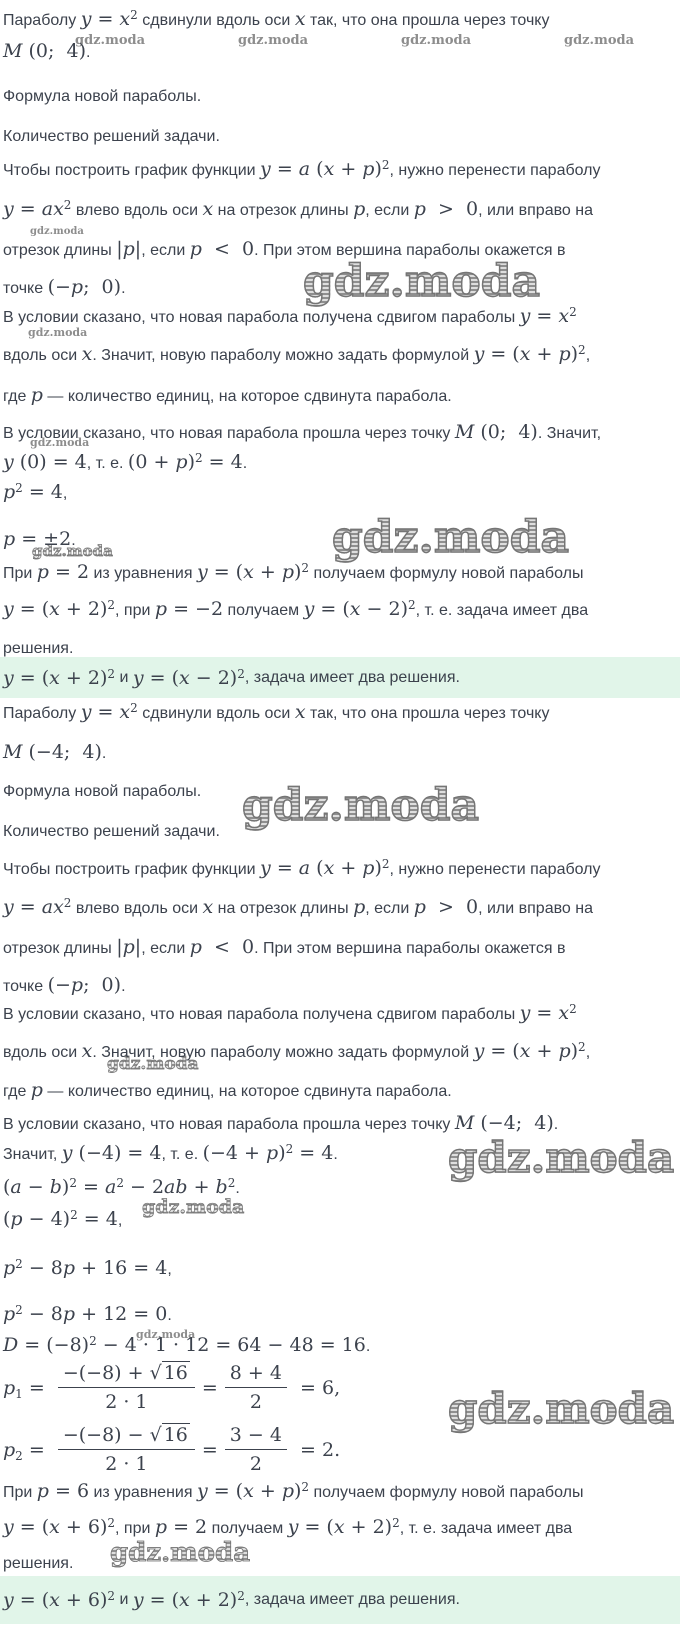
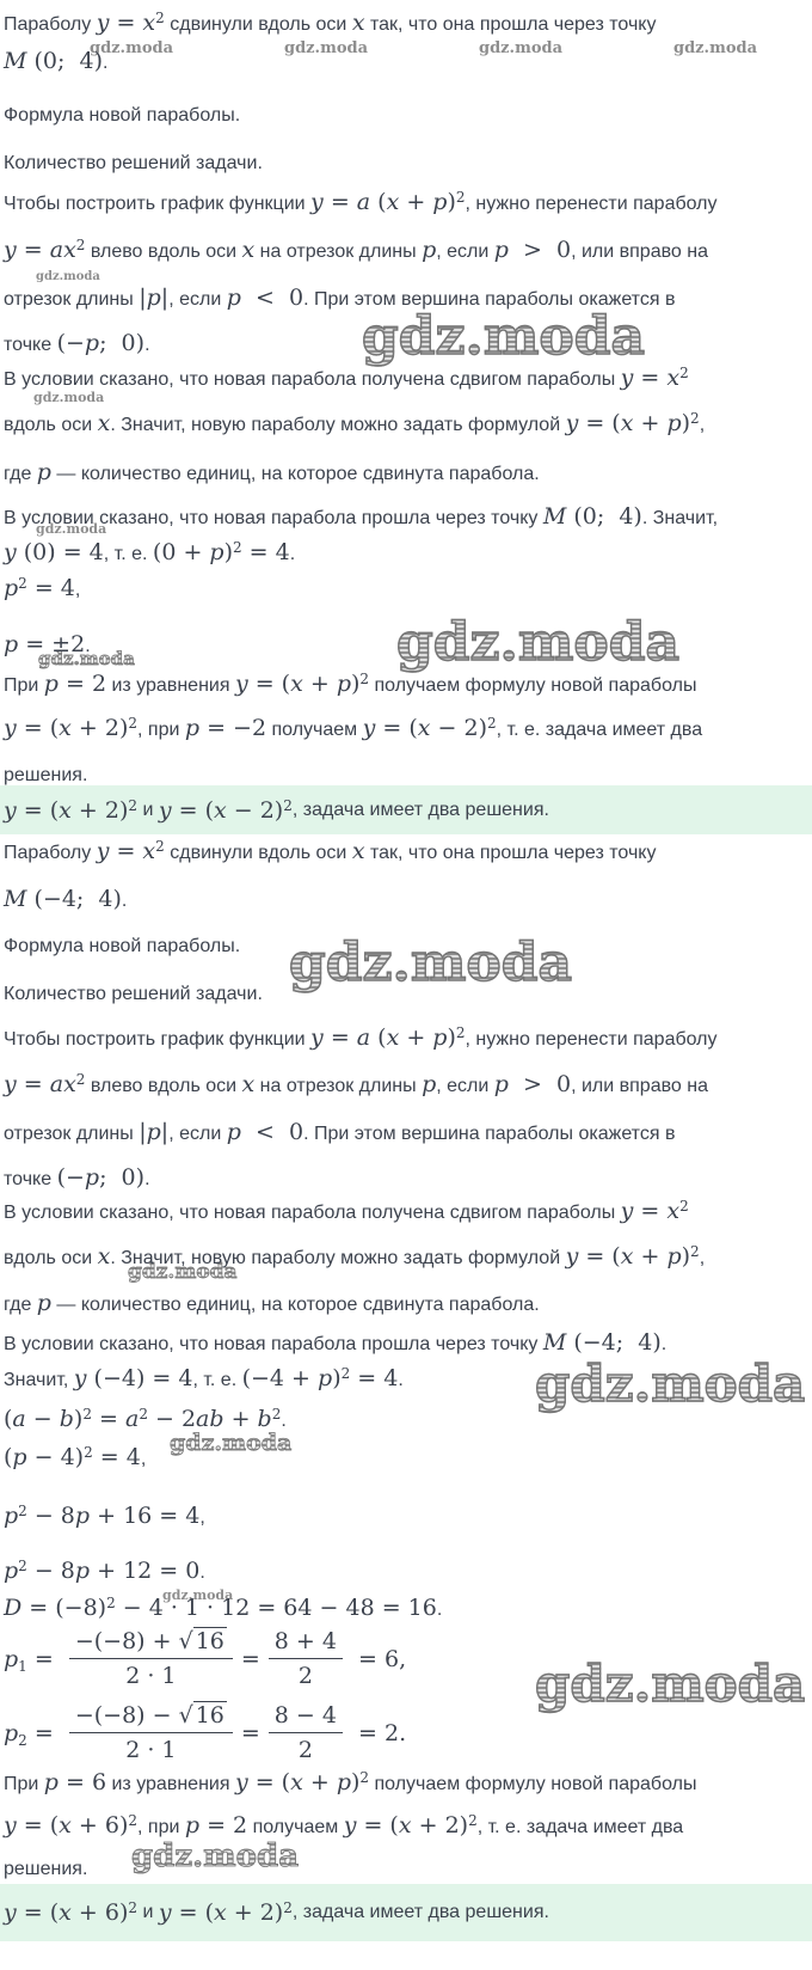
  gdz.moda
  gdz.moda
  gdz.moda
  gdz.moda
  gdz.moda
  gdz.moda
  gdz.moda
  gdz.moda
  gdz.moda
  gdz.moda
  gdz.moda
  gdz.moda
  gdz.moda
  gdz.moda
  gdz.moda
  gdz.moda
  gdz.moda
  Параболу y = x2 сдвинули вдоль оси x так, что она прошла через точку
  M (0; 4).
  Формула новой параболы.
  Количество решений задачи.
  Чтобы построить график функции y = a (x + p)2, нужно перенести параболу
  y = ax2 влево вдоль оси x на отрезок длины p, если p > 0, или вправо на
  отрезок длины |p|, если p < 0. При этом вершина параболы окажется в
  точке (−p; 0).
  В условии сказано, что новая парабола получена сдвигом параболы y = x2
  вдоль оси x. Значит, новую параболу можно задать формулой y = (x + p)2,
  где p — количество единиц, на которое сдвинута парабола.
  В условии сказано, что новая парабола прошла через точку M (0; 4). Значит,
  y (0) = 4, т. е. (0 + p)2 = 4.
  p2 = 4,
  p = ±2.
  При p = 2 из уравнения y = (x + p)2 получаем формулу новой параболы
  y = (x + 2)2, при p = −2 получаем y = (x − 2)2, т. е. задача имеет два
  решения.
  y = (x + 2)2
  и
  y = (x − 2)2
  , задача имеет два решения.
  Параболу y = x2 сдвинули вдоль оси x так, что она прошла через точку
  M (−4; 4).
  Формула новой параболы.
  Количество решений задачи.
  Чтобы построить график функции y = a (x + p)2, нужно перенести параболу
  y = ax2 влево вдоль оси x на отрезок длины p, если p > 0, или вправо на
  отрезок длины |p|, если p < 0. При этом вершина параболы окажется в
  точке (−p; 0).
  В условии сказано, что новая парабола получена сдвигом параболы y = x2
  вдоль оси x. Значит, новую параболу можно задать формулой y = (x + p)2,
  где p — количество единиц, на которое сдвинута парабола.
  В условии сказано, что новая парабола прошла через точку M (−4; 4).
  Значит, y (−4) = 4, т. е. (−4 + p)2 = 4.
  (a − b)2 = a2 − 2ab + b2.
  (p − 4)2 = 4,
  p2 − 8p + 16 = 4,
  p2 − 8p + 12 = 0.
  D = (−8)2 − 4 · 1 · 12 = 64 − 48 = 16.
  p1 =
  −(−8) + √16
  2 · 1
  =
  8 + 4
  2
  = 6,
  p2 =
  −(−8) − √16
  2 · 1
  =
- 3 − 4
+ 8 − 4
  2
  = 2.
  При p = 6 из уравнения y = (x + p)2 получаем формулу новой параболы
  y = (x + 6)2, при p = 2 получаем y = (x + 2)2, т. е. задача имеет два
  решения.
  y = (x + 6)2
  и
  y = (x + 2)2
  , задача имеет два решения.
